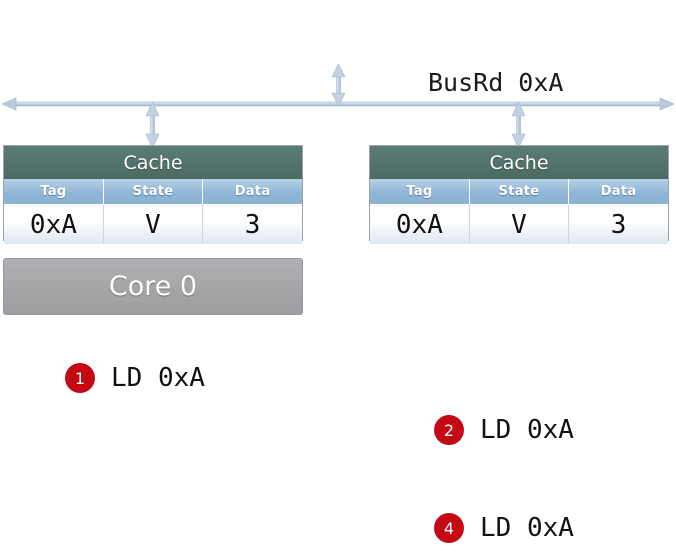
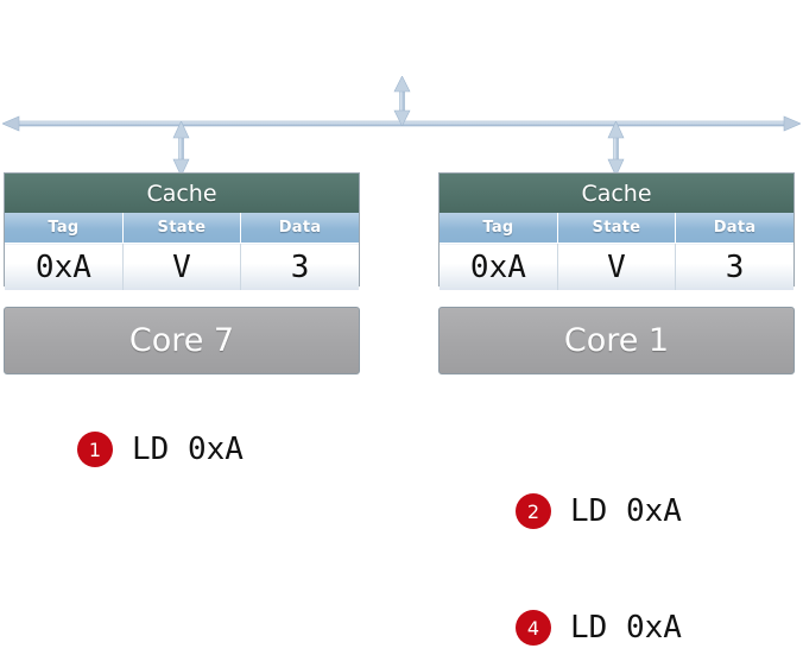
- BusRd 0xA
  Cache
  Tag	State	Data
  0xA	V	3
  Cache
  Tag	State	Data
  0xA	V	3
- Core 0
+ Core 7
+ Core 1
  1
  LD 0xA
  2
  LD 0xA
  4
  LD 0xA
